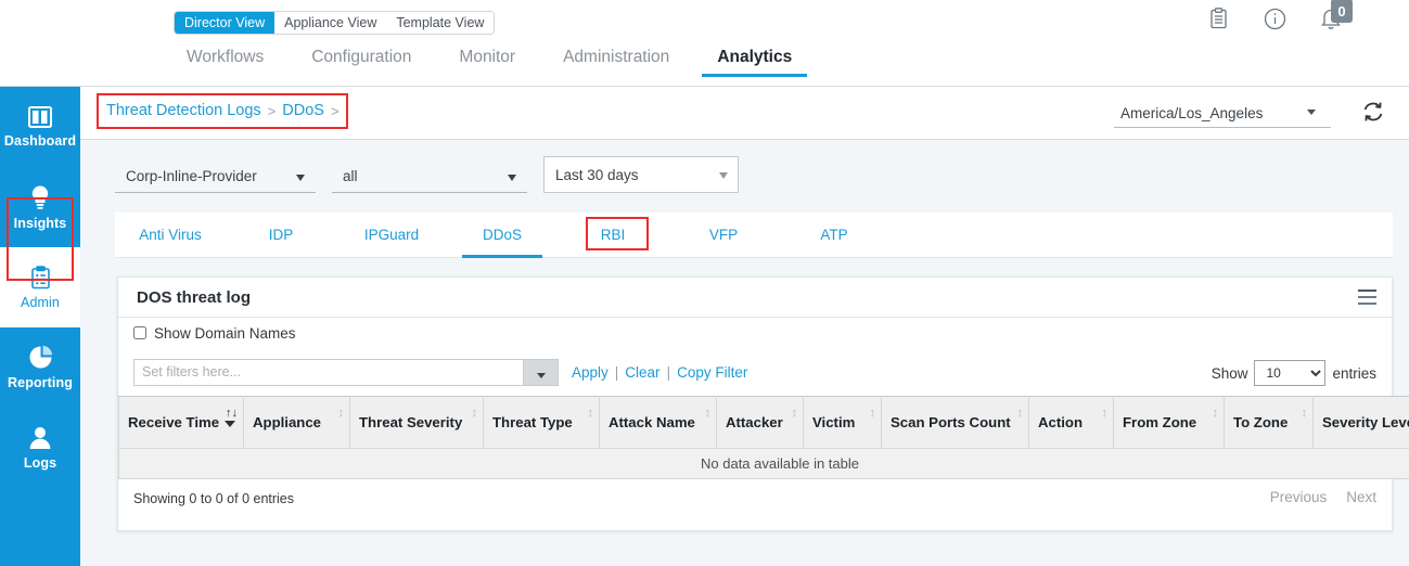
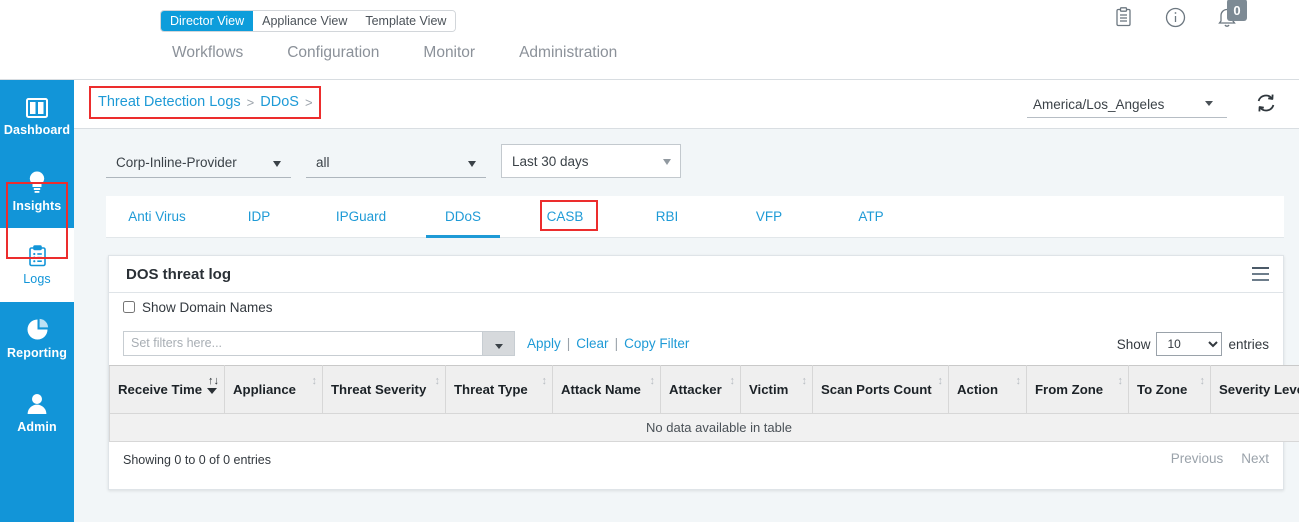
  Director View
  Appliance View
  Template View
  0
  Workflows
  Configuration
  Monitor
  Administration
- Analytics
  Dashboard
  Insights
- Admin
+ Logs
  Reporting
- Logs
+ Admin
  Threat Detection Logs
  >
  DDoS
  >
  America/Los_Angeles
  Corp-Inline-Provider
  all
  Last 30 days
  Anti Virus
  IDP
  IPGuard
  DDoS
+ CASB
  RBI
  VFP
  ATP
  DOS threat log
  Show Domain Names
  Set filters here...
  Apply
  |
  Clear
  |
  Copy Filter
  Show
  10
  entries
  Receive Time ↑↓	Appliance ↕	Threat Severity ↕	Threat Type ↕	Attack Name ↕	Attacker ↕	Victim ↕	Scan Ports Count ↕	Action ↕	From Zone ↕	To Zone ↕	Severity Lev
  No data available in table
  Showing 0 to 0 of 0 entries
  Previous
  Next
